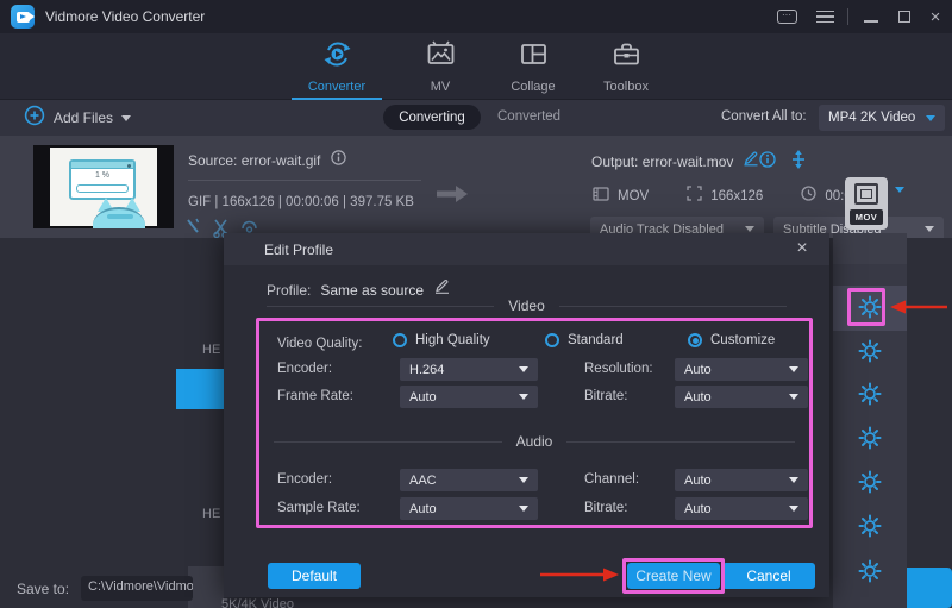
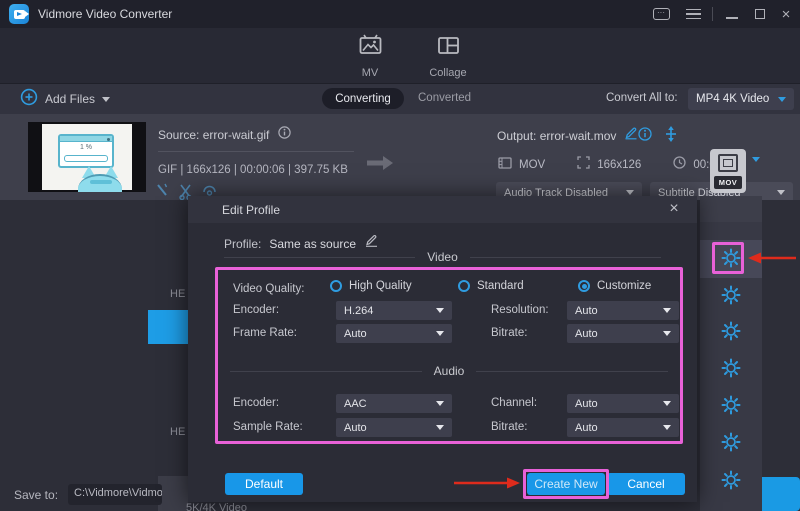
  Vidmore Video Converter
  ···
  ×
- Converter
  MV
  Collage
- Toolbox
  Add Files
  Converting
  Converted
  Convert All to:
- MP4 2K Video
+ MP4 4K Video
  Source: error-wait.gif
  GIF | 166x126 | 00:00:06 | 397.75 KB
  Output: error-wait.mov
  MOV
  166x126
  Audio Track Disabled
  MOV
  HE
  HE
  Save to:
  C:\Vidmore\Vidmo
  5K/4K Video
  Edit Profile
  ×
  Profile:
  Same as source
  Video
  Video Quality:
  High Quality
  Standard
  Customize
  Encoder:
  H.264
  Resolution:
  Auto
  Frame Rate:
  Auto
  Bitrate:
  Auto
  Audio
  Encoder:
  AAC
  Channel:
  Auto
  Sample Rate:
  Auto
  Bitrate:
  Auto
  Default
  Create New
  Cancel
